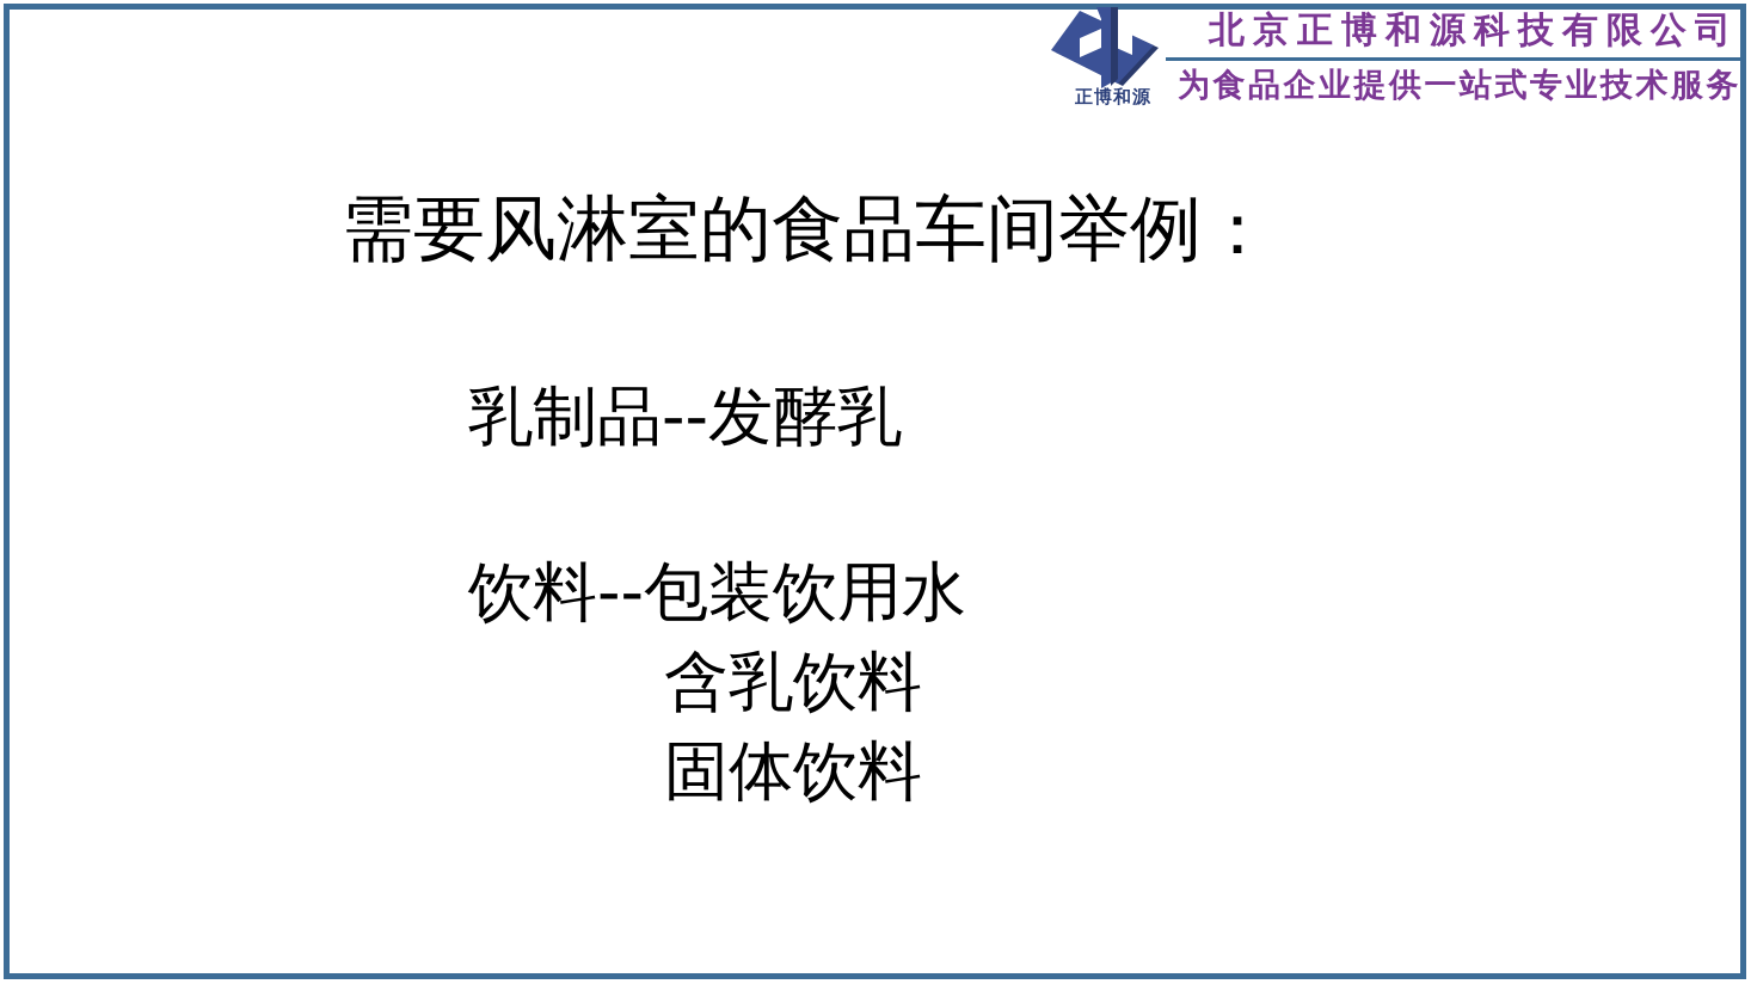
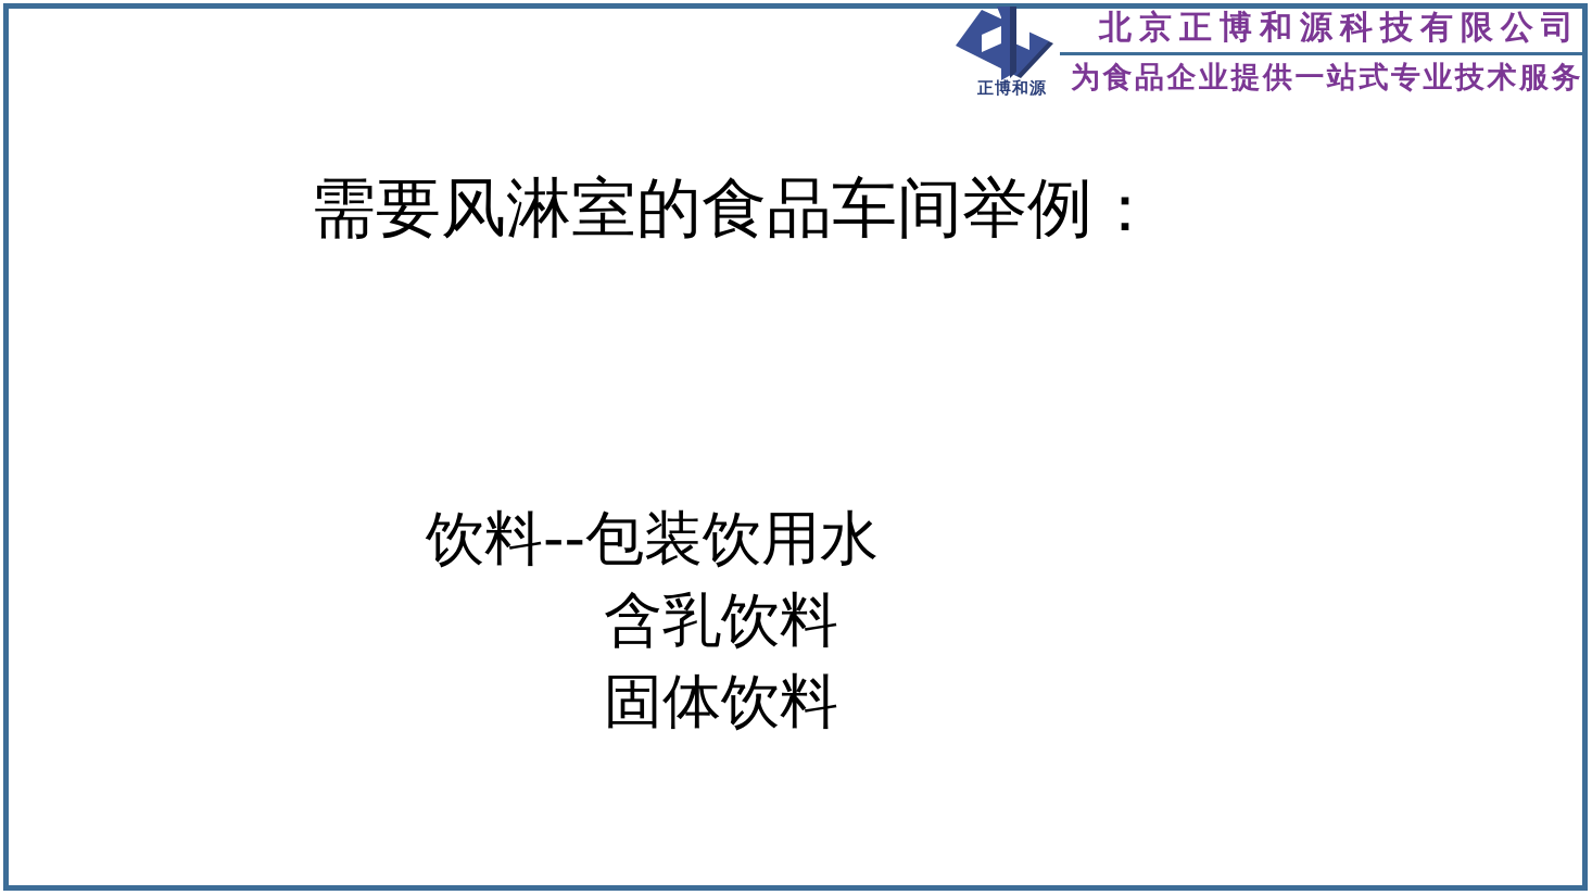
  正博和源
  北京正博和源科技有限公司
  为食品企业提供一站式专业技术服务
  需要风淋室的食品车间举例：
- 乳制品--发酵乳
  饮料--包装饮用水
  含乳饮料
  固体饮料
